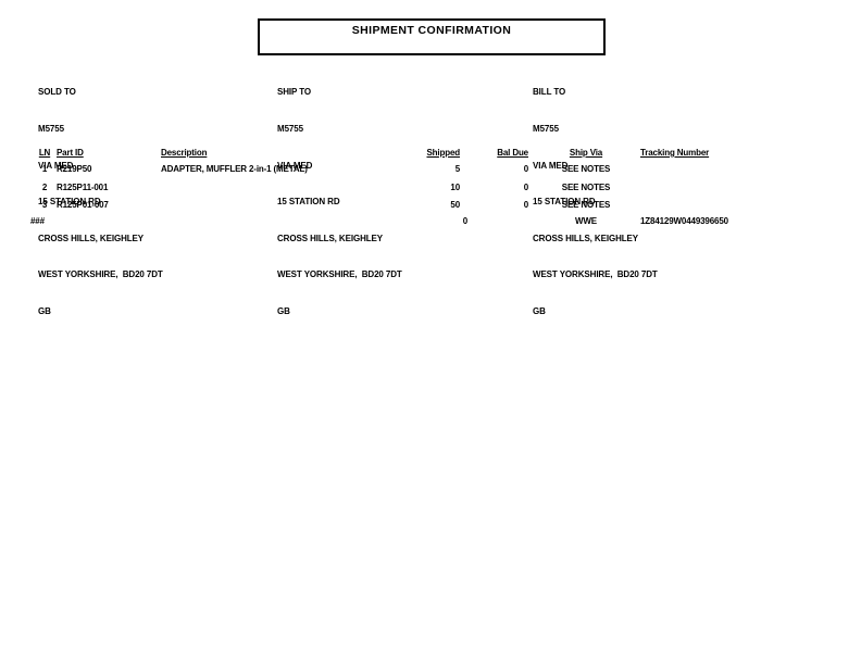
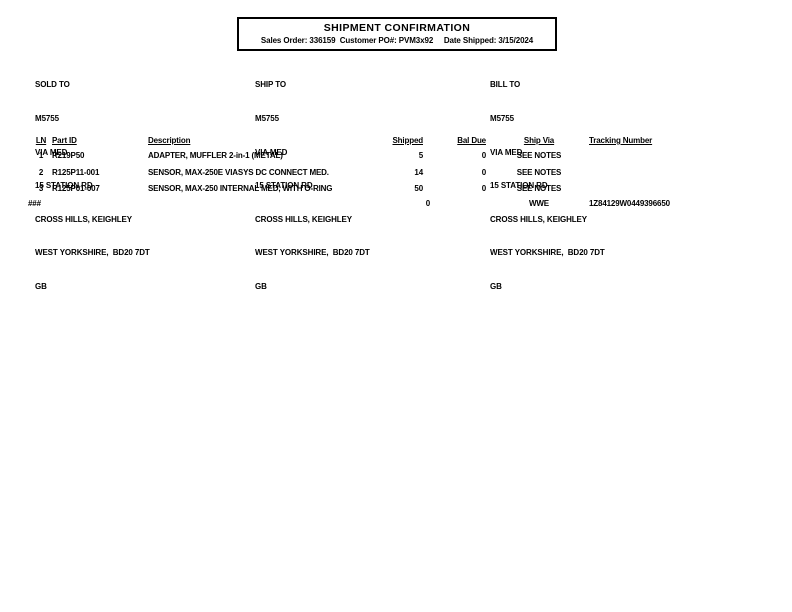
  SHIPMENT CONFIRMATION
+ Sales Order: 336159 Customer PO#: PVM3x92 Date Shipped: 3/15/2024
  SOLD TO
  M5755
  VIA MED
  15 STATION RD
  CROSS HILLS, KEIGHLEY
  WEST YORKSHIRE, BD20 7DT
  GB
  SHIP TO
  M5755
  VIA MED
  15 STATION RD
  CROSS HILLS, KEIGHLEY
  WEST YORKSHIRE, BD20 7DT
  GB
  BILL TO
  M5755
  VIA MED
  15 STATION RD
  CROSS HILLS, KEIGHLEY
  WEST YORKSHIRE, BD20 7DT
  GB
  LN
  Part ID
  Description
  Shipped
  Bal Due
  Ship Via
  Tracking Number
  1
  R219P50
  ADAPTER, MUFFLER 2-in-1 (METAL)
  5
  0
  SEE NOTES
  2
  R125P11-001
+ SENSOR, MAX-250E VIASYS DC CONNECT MED.
- 10
+ 14
  0
  SEE NOTES
  3
  R125P01-007
+ SENSOR, MAX-250 INTERNAL MED, WITH O-RING
  50
  0
  SEE NOTES
  ###
  0
  WWE
  1Z84129W0449396650
